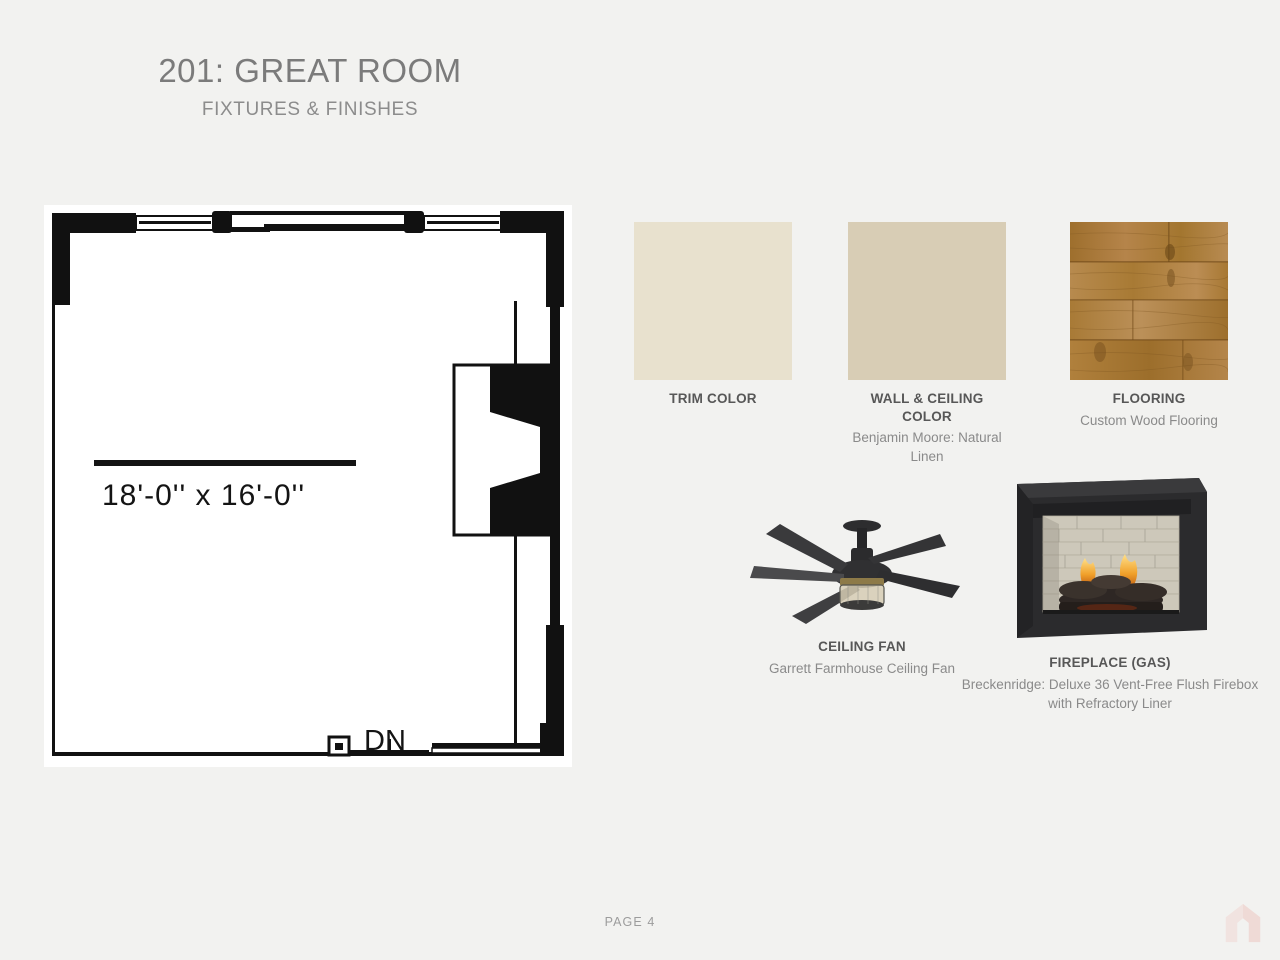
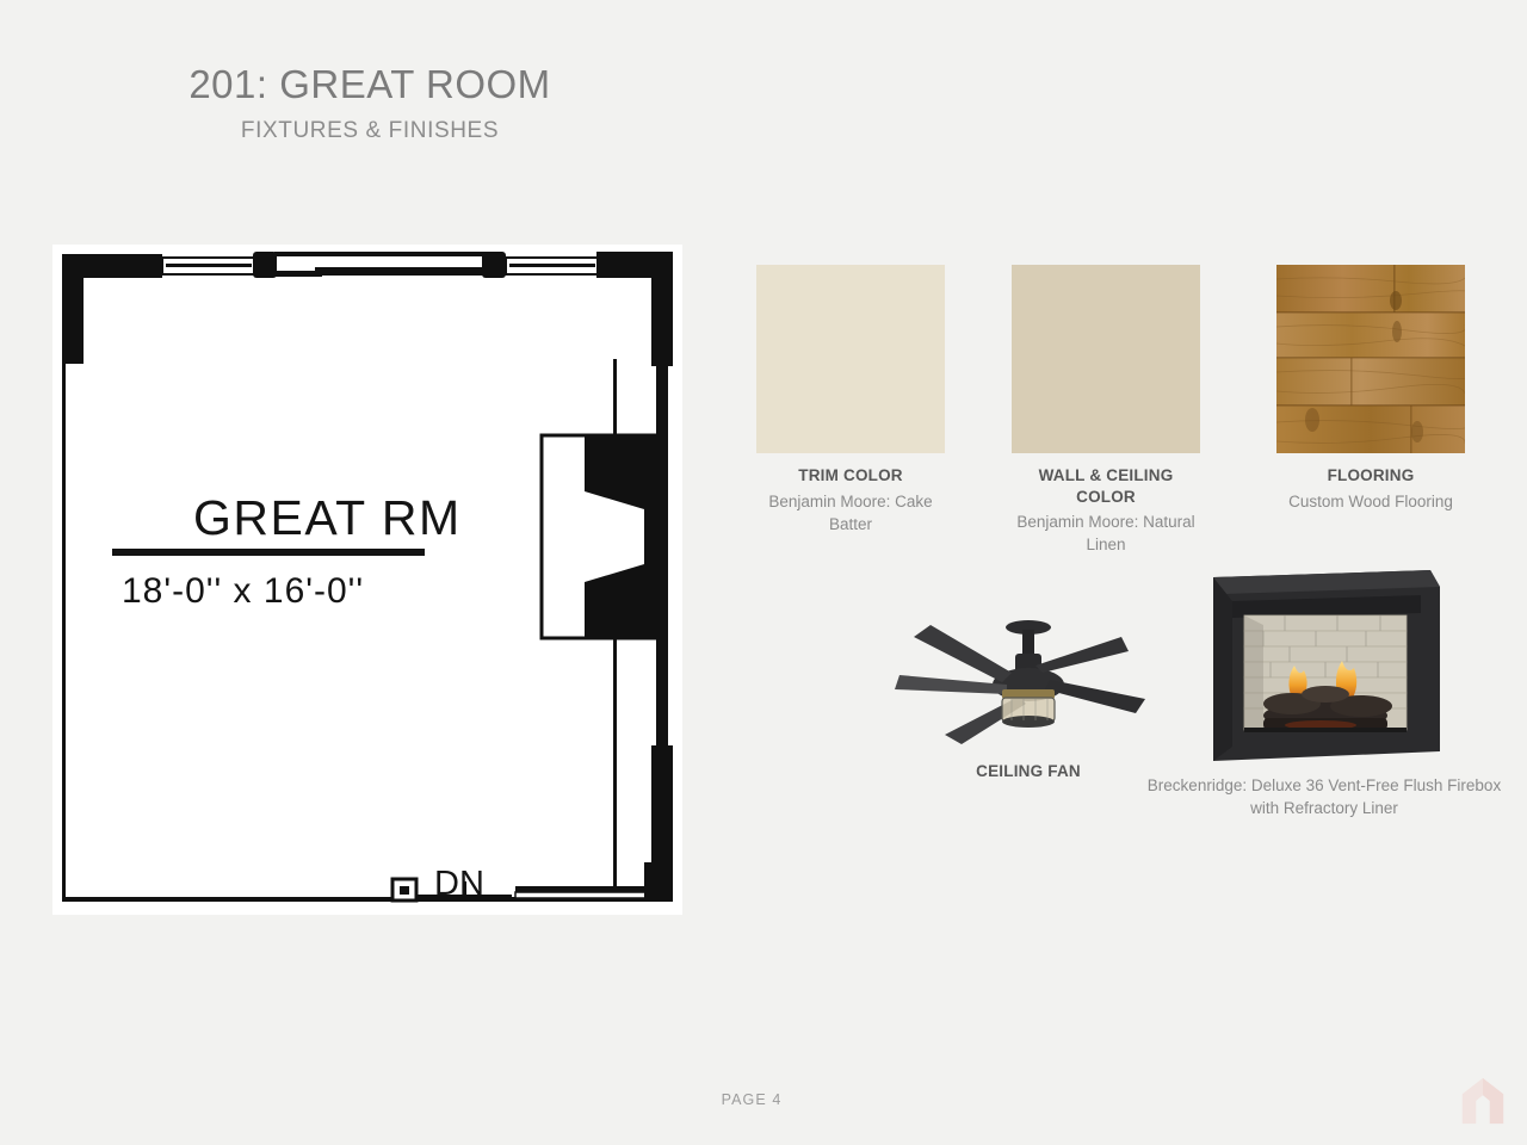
  201: GREAT ROOM
  FIXTURES & FINISHES
+ GREAT RM
  18'-0'' x 16'-0''
  DN
  TRIM COLOR
+ Benjamin Moore: Cake Batter
  WALL & CEILING COLOR
  Benjamin Moore: Natural Linen
  FLOORING
  Custom Wood Flooring
  CEILING FAN
- Garrett Farmhouse Ceiling Fan
- FIREPLACE (GAS)
  Breckenridge: Deluxe 36 Vent-Free Flush Firebox with Refractory Liner
  PAGE 4
